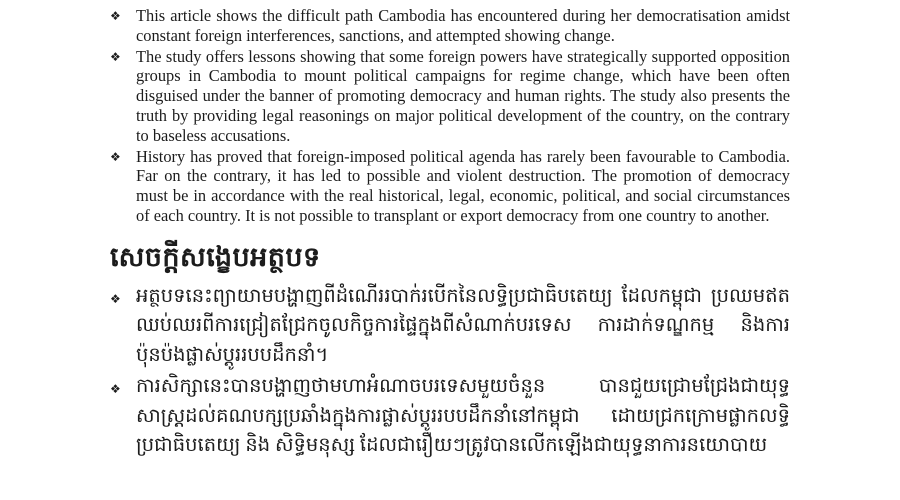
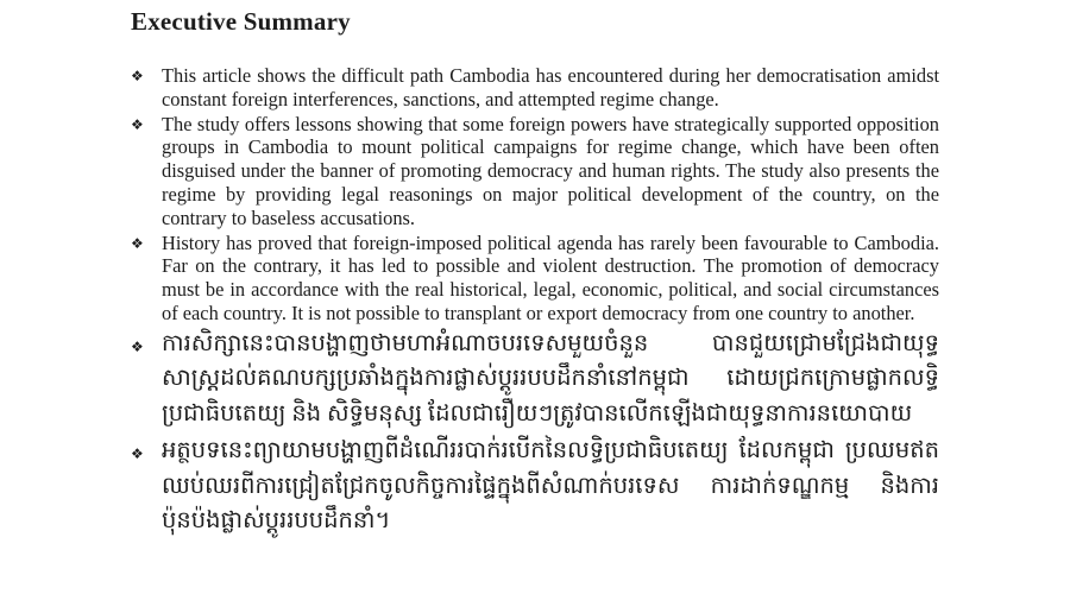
+ Executive Summary
  ❖
- This article shows the difficult path Cambodia has encountered during her democratisation amidst constant foreign interferences, sanctions, and attempted showing change.
+ This article shows the difficult path Cambodia has encountered during her democratisation amidst constant foreign interferences, sanctions, and attempted regime change.
  ❖
- The study offers lessons showing that some foreign powers have strategically supported opposition groups in Cambodia to mount political campaigns for regime change, which have been often disguised under the banner of promoting democracy and human rights. The study also presents the truth by providing legal reasonings on major political development of the country, on the contrary to baseless accusations.
+ The study offers lessons showing that some foreign powers have strategically supported opposition groups in Cambodia to mount political campaigns for regime change, which have been often disguised under the banner of promoting democracy and human rights. The study also presents the regime by providing legal reasonings on major political development of the country, on the contrary to baseless accusations.
  ❖
  History has proved that foreign-imposed political agenda has rarely been favourable to Cambodia. Far on the contrary, it has led to possible and violent destruction. The promotion of democracy must be in accordance with the real historical, legal, economic, political, and social circumstances of each country. It is not possible to transplant or export democracy from one country to another.
- សេចក្តីសង្ខេបអត្ថបទ
  ❖
- អត្ថបទនេះព្យាយាមបង្ហាញពីដំណើររបាក់របើកនៃលទ្ធិប្រជាធិបតេយ្យ ដែលកម្ពុជា ប្រឈមឥតឈប់ឈរពីការជ្រៀតជ្រែកចូលកិច្ចការផ្ទៃក្នុងពីសំណាក់បរទេស ការដាក់ទណ្ឌកម្ម និងការប៉ុនប៉ងផ្លាស់ប្តូររបបដឹកនាំ។
+ ការសិក្សានេះបានបង្ហាញថាមហាអំណាចបរទេសមួយចំនួន បានជួយជ្រោមជ្រែងជាយុទ្ធសាស្ត្រដល់គណបក្សប្រឆាំងក្នុងការផ្លាស់ប្តូររបបដឹកនាំនៅកម្ពុជា ដោយជ្រកក្រោមផ្លាកលទ្ធិប្រជាធិបតេយ្យ និង សិទ្ធិមនុស្ស ដែលជារឿយៗត្រូវបានលើកឡើងជាយុទ្ធនាការនយោបាយ
  ❖
- ការសិក្សានេះបានបង្ហាញថាមហាអំណាចបរទេសមួយចំនួន បានជួយជ្រោមជ្រែងជាយុទ្ធសាស្ត្រដល់គណបក្សប្រឆាំងក្នុងការផ្លាស់ប្តូររបបដឹកនាំនៅកម្ពុជា ដោយជ្រកក្រោមផ្លាកលទ្ធិប្រជាធិបតេយ្យ និង សិទ្ធិមនុស្ស ដែលជារឿយៗត្រូវបានលើកឡើងជាយុទ្ធនាការនយោបាយ
+ អត្ថបទនេះព្យាយាមបង្ហាញពីដំណើររបាក់របើកនៃលទ្ធិប្រជាធិបតេយ្យ ដែលកម្ពុជា ប្រឈមឥតឈប់ឈរពីការជ្រៀតជ្រែកចូលកិច្ចការផ្ទៃក្នុងពីសំណាក់បរទេស ការដាក់ទណ្ឌកម្ម និងការប៉ុនប៉ងផ្លាស់ប្តូររបបដឹកនាំ។
